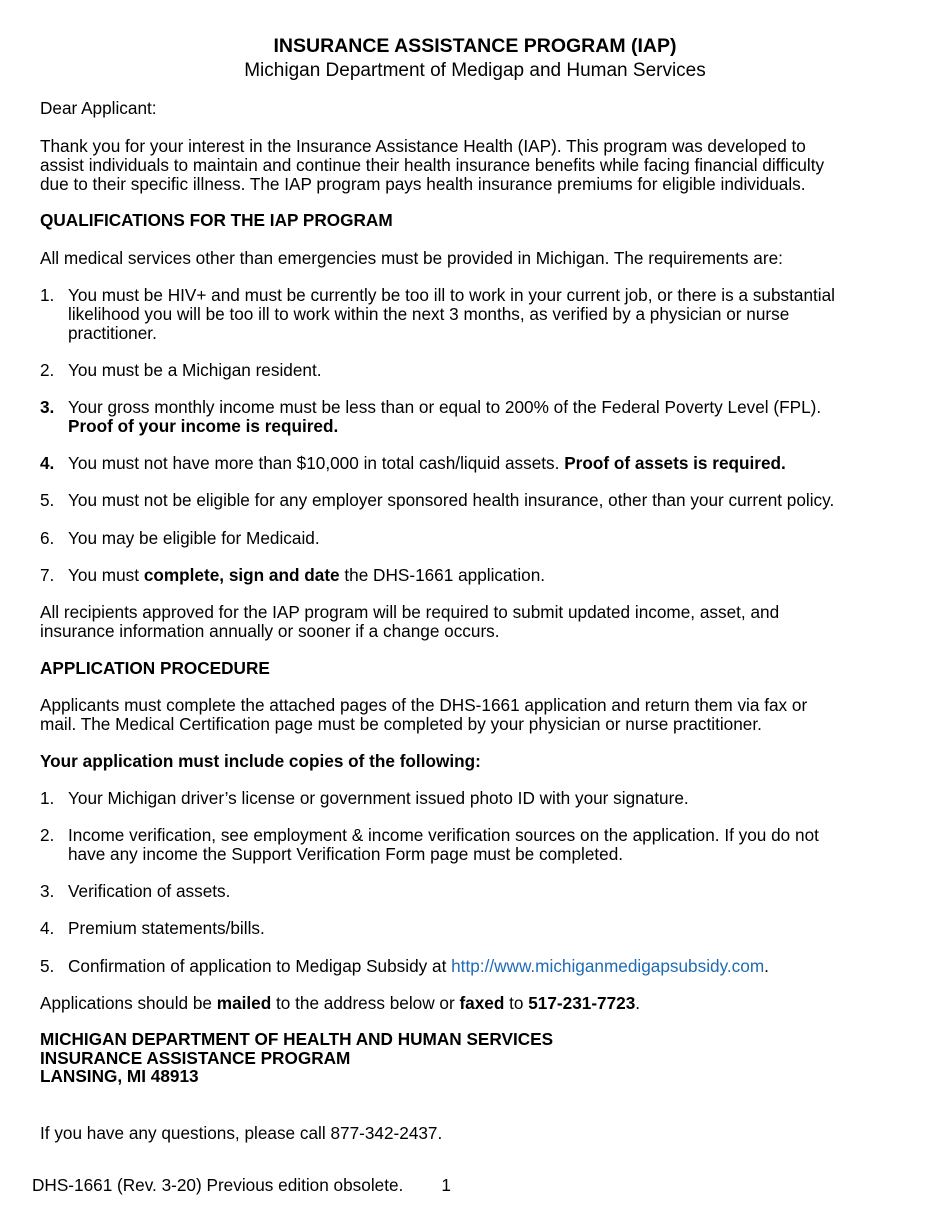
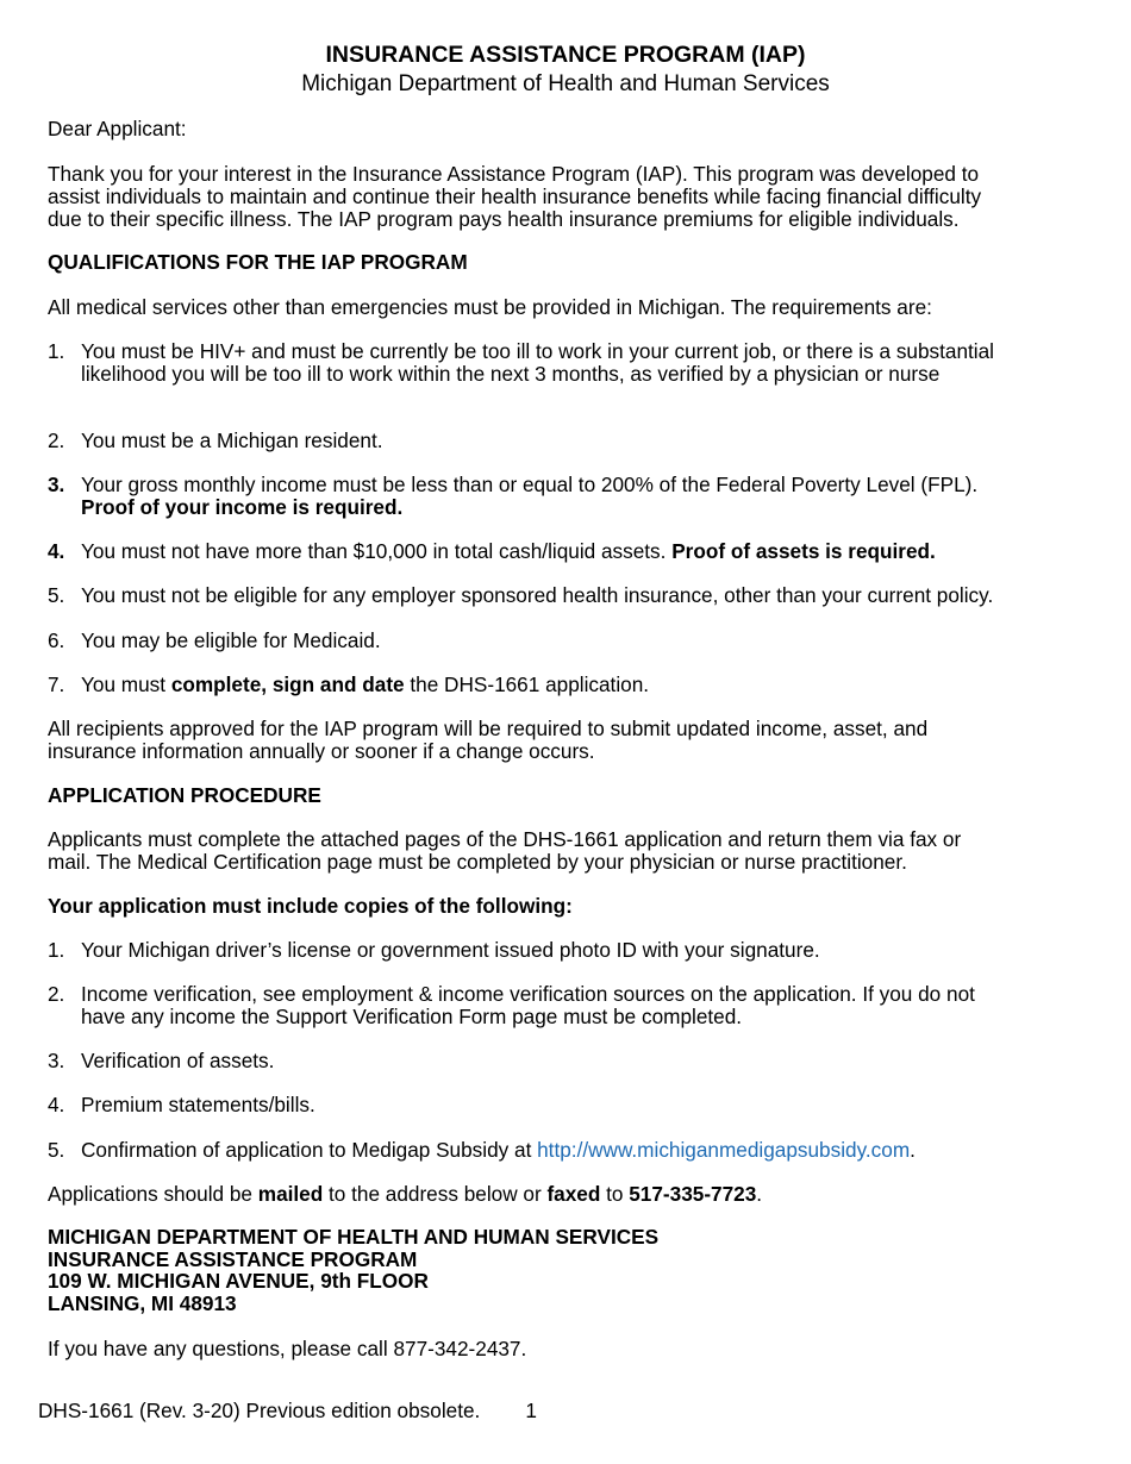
  INSURANCE ASSISTANCE PROGRAM (IAP)
- Michigan Department of Medigap and Human Services
+ Michigan Department of Health and Human Services
  Dear Applicant:
- Thank you for your interest in the Insurance Assistance Health (IAP). This program was developed to
+ Thank you for your interest in the Insurance Assistance Program (IAP). This program was developed to
  assist individuals to maintain and continue their health insurance benefits while facing financial difficulty
  due to their specific illness. The IAP program pays health insurance premiums for eligible individuals.
  QUALIFICATIONS FOR THE IAP PROGRAM
  All medical services other than emergencies must be provided in Michigan. The requirements are:
  1.
  You must be HIV+ and must be currently be too ill to work in your current job, or there is a substantial
  likelihood you will be too ill to work within the next 3 months, as verified by a physician or nurse
- practitioner.
  2.
  You must be a Michigan resident.
  3.
  Your gross monthly income must be less than or equal to 200% of the Federal Poverty Level (FPL).
  Proof of your income is required.
  4.
  You must not have more than $10,000 in total cash/liquid assets. Proof of assets is required.
  5.
  You must not be eligible for any employer sponsored health insurance, other than your current policy.
  6.
  You may be eligible for Medicaid.
  7.
  You must complete, sign and date the DHS-1661 application.
  All recipients approved for the IAP program will be required to submit updated income, asset, and
  insurance information annually or sooner if a change occurs.
  APPLICATION PROCEDURE
  Applicants must complete the attached pages of the DHS-1661 application and return them via fax or
  mail. The Medical Certification page must be completed by your physician or nurse practitioner.
  Your application must include copies of the following:
  1.
  Your Michigan driver’s license or government issued photo ID with your signature.
  2.
  Income verification, see employment & income verification sources on the application. If you do not
  have any income the Support Verification Form page must be completed.
  3.
  Verification of assets.
  4.
  Premium statements/bills.
  5.
  Confirmation of application to Medigap Subsidy at http://www.michiganmedigapsubsidy.com.
- Applications should be mailed to the address below or faxed to 517-231-7723.
+ Applications should be mailed to the address below or faxed to 517-335-7723.
  MICHIGAN DEPARTMENT OF HEALTH AND HUMAN SERVICES
  INSURANCE ASSISTANCE PROGRAM
+ 109 W. MICHIGAN AVENUE, 9th FLOOR
  LANSING, MI 48913
  If you have any questions, please call 877-342-2437.
  DHS-1661 (Rev. 3-20) Previous edition obsolete. 1
